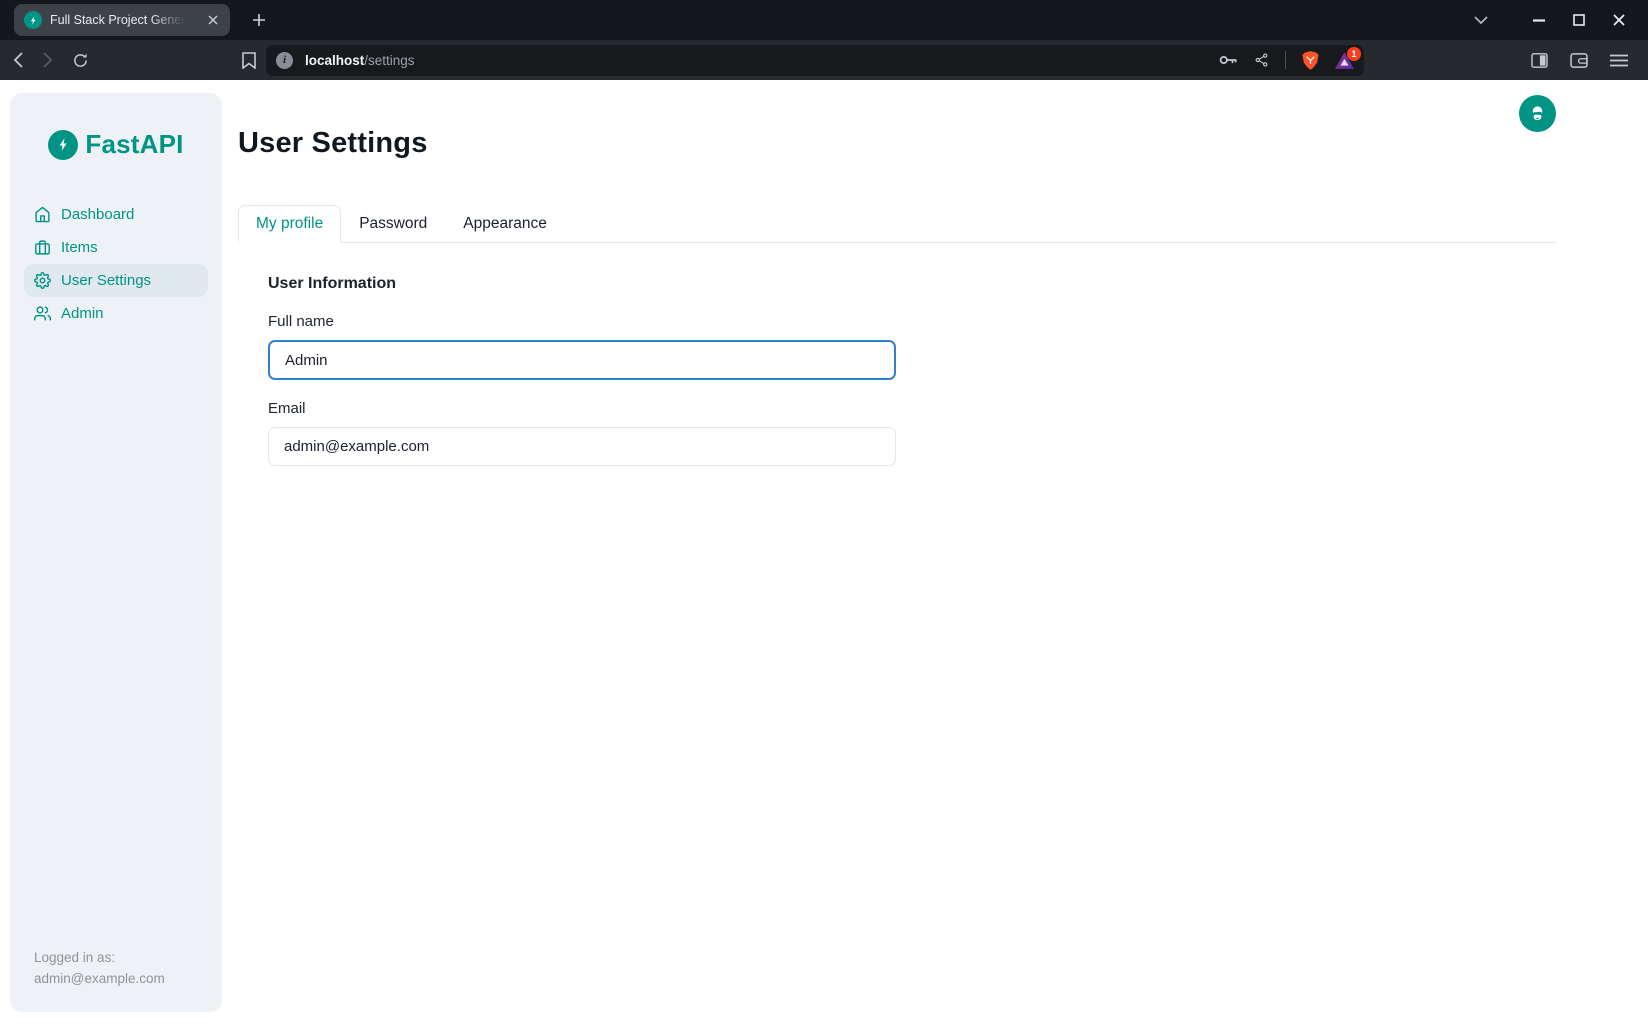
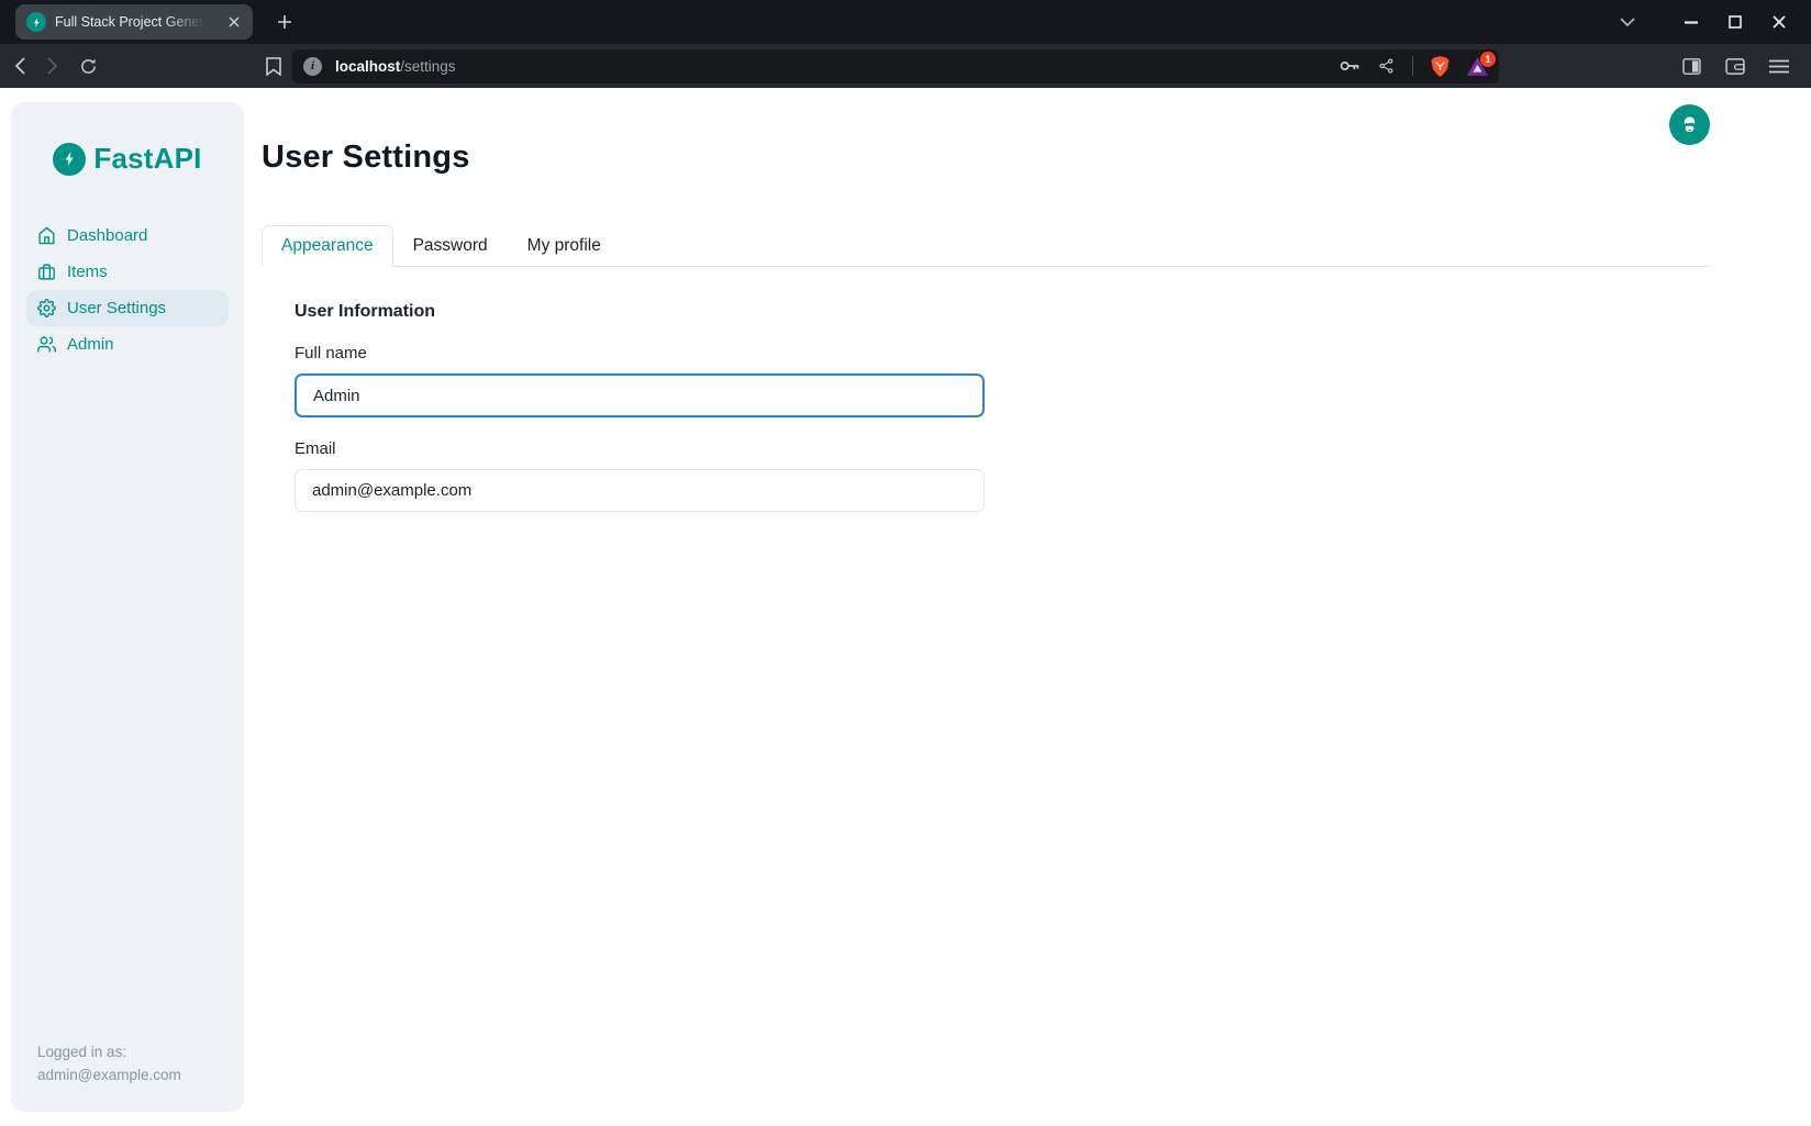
  Full Stack Project Genera
  i
  localhost/settings
  1
  FastAPI
  Dashboard
  Items
  User Settings
  Admin
  Logged in as:
  admin@example.com
  User Settings
- My profile
+ Appearance
  Password
- Appearance
+ My profile
  User Information
  Full name
  Admin
  Email
  admin@example.com
